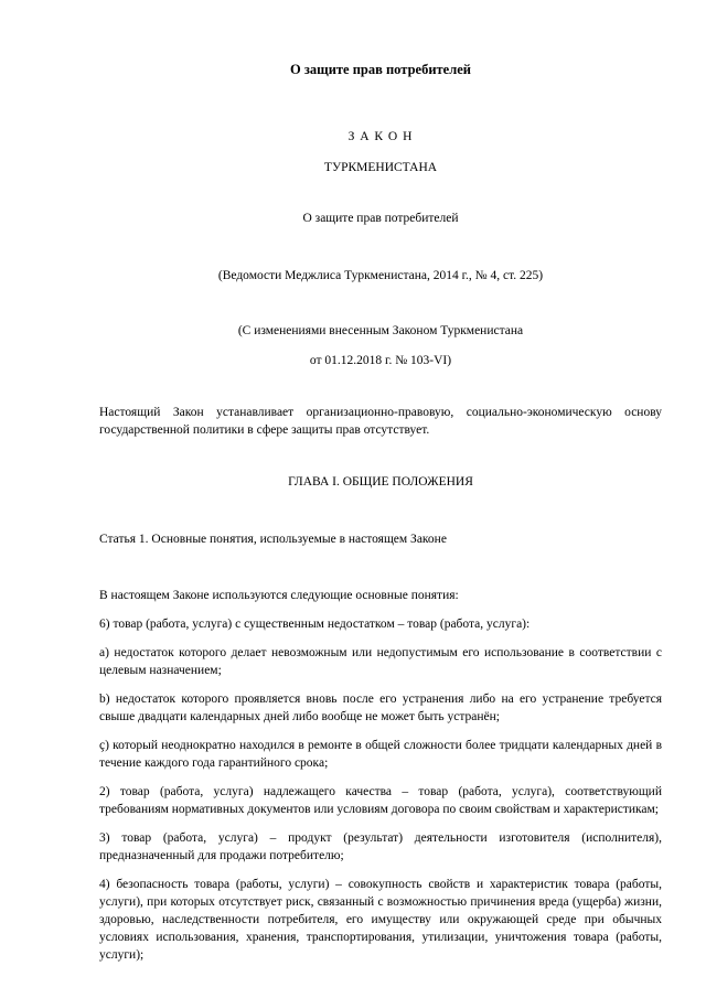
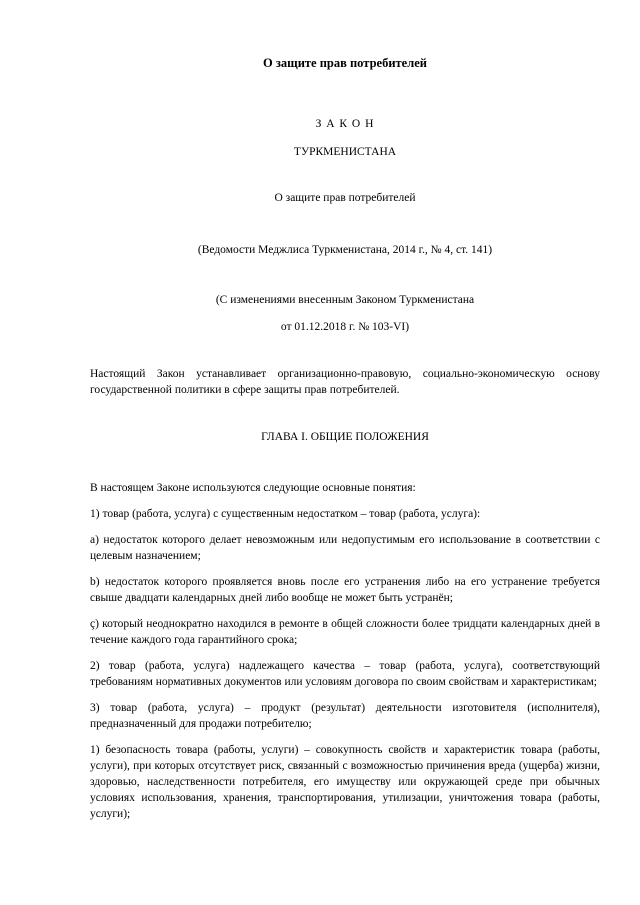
  О защите прав потребителей
  З А К О Н
  ТУРКМЕНИСТАНА
  О защите прав потребителей
- (Ведомости Меджлиса Туркменистана, 2014 г., № 4, ст. 225)
+ (Ведомости Меджлиса Туркменистана, 2014 г., № 4, ст. 141)
  (С изменениями внесенным Законом Туркменистана
  от 01.12.2018 г. № 103-VI)
- Настоящий Закон устанавливает организационно-правовую, социально-экономическую основу государственной политики в сфере защиты прав отсутствует.
+ Настоящий Закон устанавливает организационно-правовую, социально-экономическую основу государственной политики в сфере защиты прав потребителей.
  ГЛАВА I. ОБЩИЕ ПОЛОЖЕНИЯ
- Статья 1. Основные понятия, используемые в настоящем Законе
  В настоящем Законе используются следующие основные понятия:
- 6) товар (работа, услуга) с существенным недостатком – товар (работа, услуга):
+ 1) товар (работа, услуга) с существенным недостатком – товар (работа, услуга):
  a) недостаток которого делает невозможным или недопустимым его использование в соответствии с целевым назначением;
  b) недостаток которого проявляется вновь после его устранения либо на его устранение требуется свыше двадцати календарных дней либо вообще не может быть устранён;
  ç) который неоднократно находился в ремонте в общей сложности более тридцати календарных дней в течение каждого года гарантийного срока;
  2) товар (работа, услуга) надлежащего качества – товар (работа, услуга), соответствующий требованиям нормативных документов или условиям договора по своим свойствам и характеристикам;
  3) товар (работа, услуга) – продукт (результат) деятельности изготовителя (исполнителя), предназначенный для продажи потребителю;
- 4) безопасность товара (работы, услуги) – совокупность свойств и характеристик товара (работы, услуги), при которых отсутствует риск, связанный с возможностью причинения вреда (ущерба) жизни, здоровью, наследственности потребителя, его имуществу или окружающей среде при обычных условиях использования, хранения, транспортирования, утилизации, уничтожения товара (работы, услуги);
+ 1) безопасность товара (работы, услуги) – совокупность свойств и характеристик товара (работы, услуги), при которых отсутствует риск, связанный с возможностью причинения вреда (ущерба) жизни, здоровью, наследственности потребителя, его имуществу или окружающей среде при обычных условиях использования, хранения, транспортирования, утилизации, уничтожения товара (работы, услуги);
